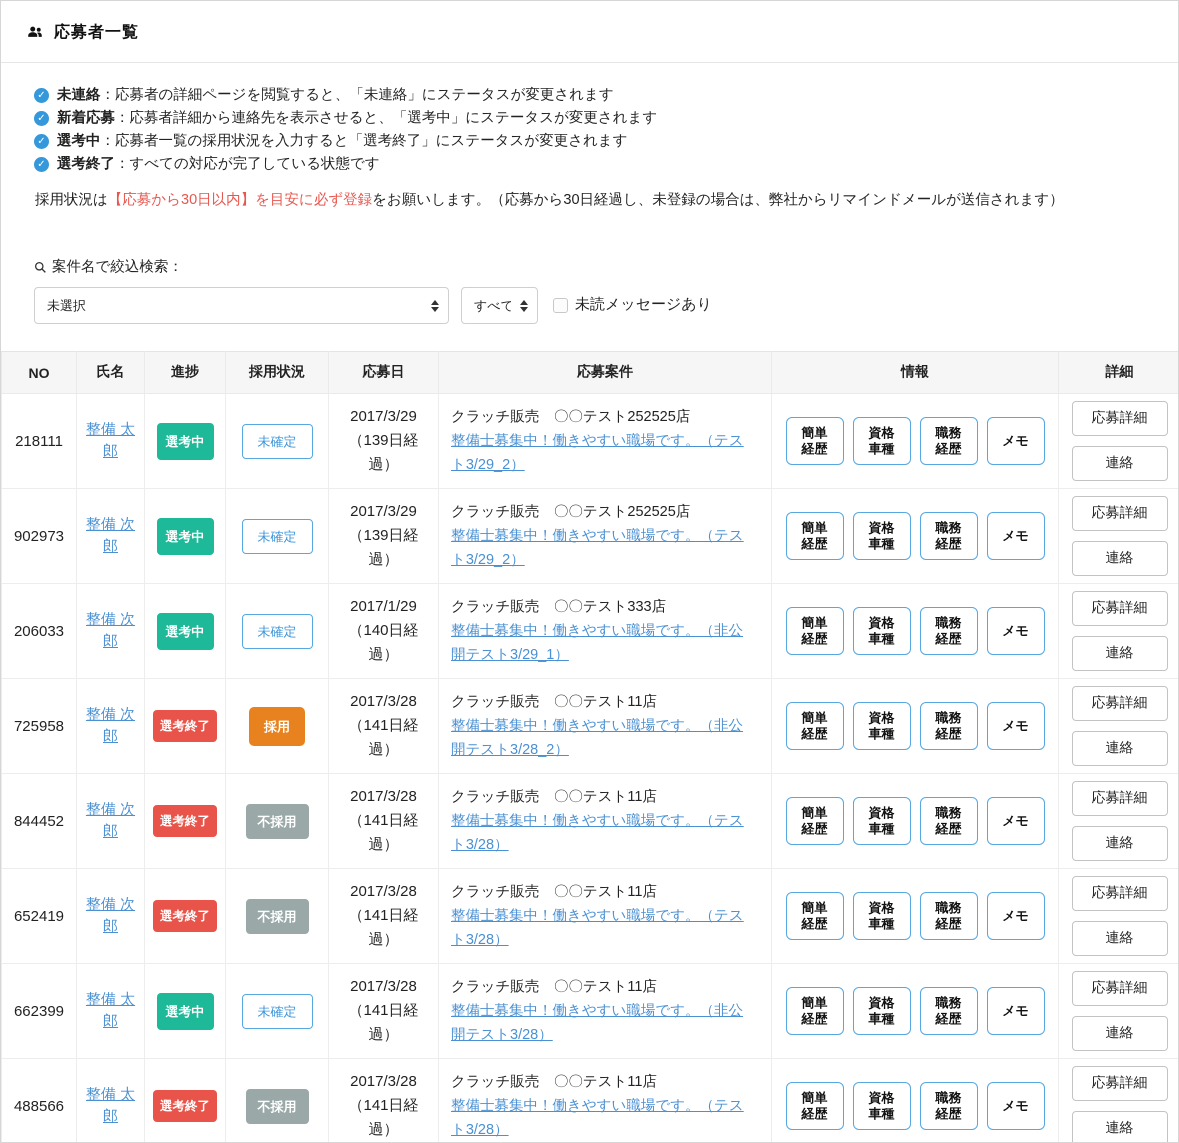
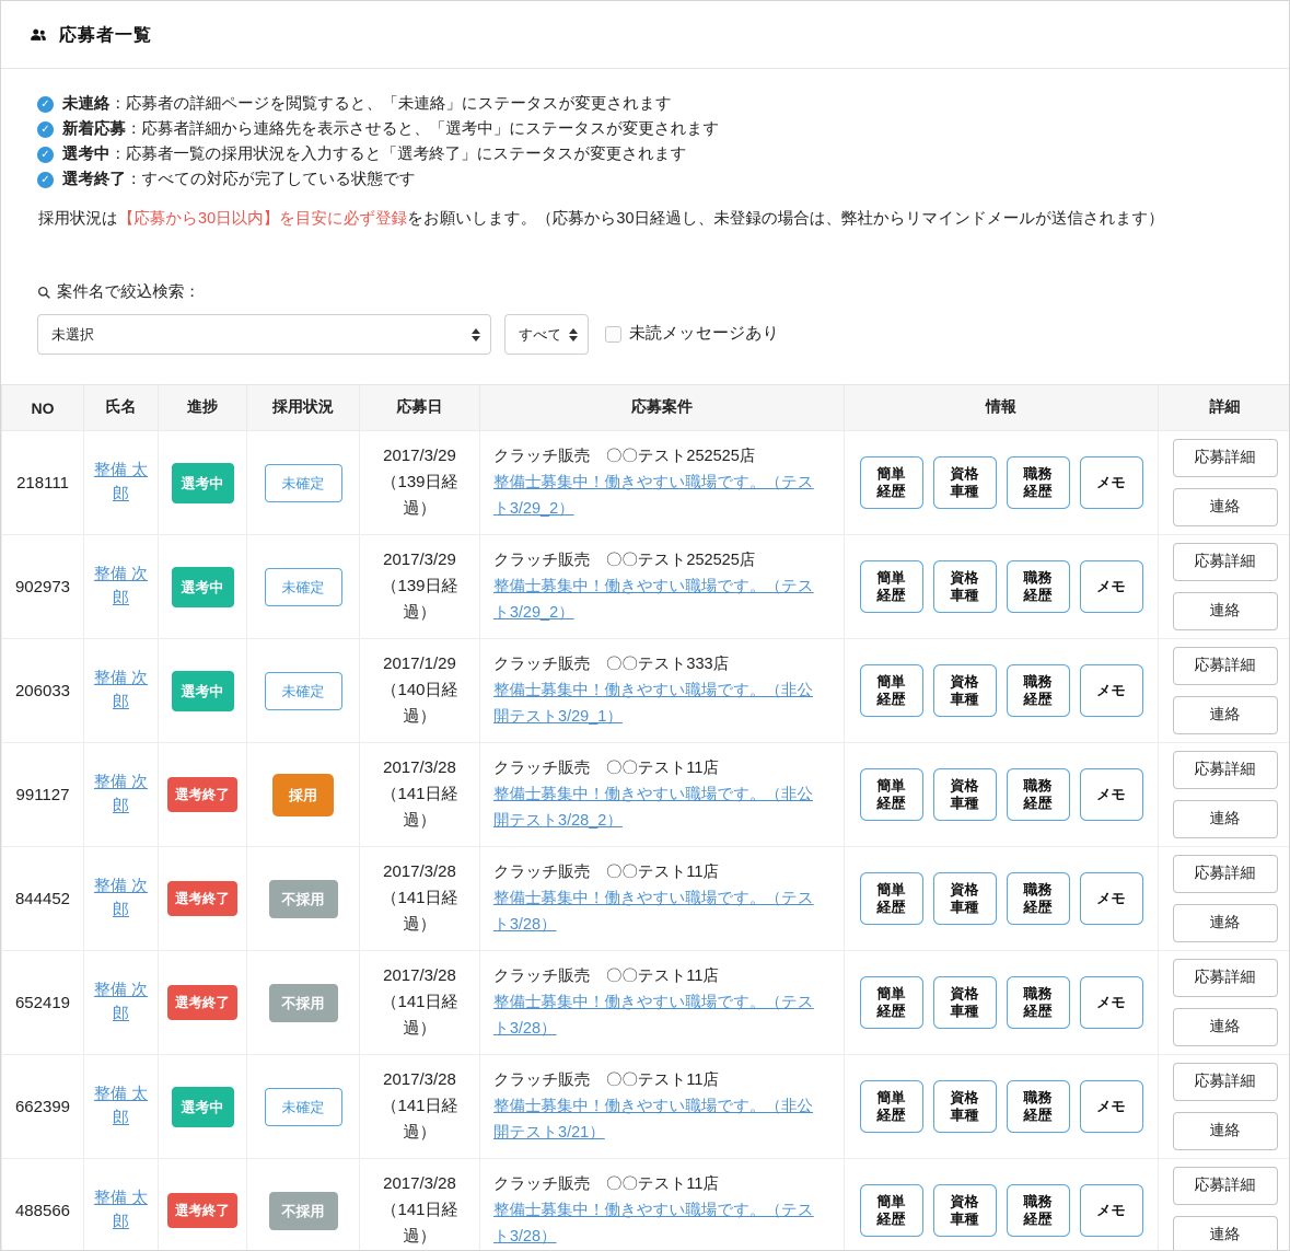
  応募者一覧
  ✓
  未連絡：応募者の詳細ページを閲覧すると、「未連絡」にステータスが変更されます
  ✓
  新着応募：応募者詳細から連絡先を表示させると、「選考中」にステータスが変更されます
  ✓
  選考中：応募者一覧の採用状況を入力すると「選考終了」にステータスが変更されます
  ✓
  選考終了：すべての対応が完了している状態です
  採用状況は【応募から30日以内】を目安に必ず登録をお願いします。（応募から30日経過し、未登録の場合は、弊社からリマインドメールが送信されます）
  案件名で絞込検索：
  未選択
  すべて
  未読メッセージあり
  NO	氏名	進捗	採用状況	応募日	応募案件	情報	詳細
  218111	整備 太郎	選考中	未確定	2017/3/29（139日経過）	クラッチ販売 〇〇テスト252525店 整備士募集中！働きやすい職場です。（テスト3/29_2）	簡単 経歴 資格 車種 職務 経歴 メモ	応募詳細 連絡
  902973	整備 次郎	選考中	未確定	2017/3/29（139日経過）	クラッチ販売 〇〇テスト252525店 整備士募集中！働きやすい職場です。（テスト3/29_2）	簡単 経歴 資格 車種 職務 経歴 メモ	応募詳細 連絡
  206033	整備 次郎	選考中	未確定	2017/1/29（140日経過）	クラッチ販売 〇〇テスト333店 整備士募集中！働きやすい職場です。（非公開テスト3/29_1）	簡単 経歴 資格 車種 職務 経歴 メモ	応募詳細 連絡
- 725958	整備 次郎	選考終了	採用	2017/3/28（141日経過）	クラッチ販売 〇〇テスト11店 整備士募集中！働きやすい職場です。（非公開テスト3/28_2）	簡単 経歴 資格 車種 職務 経歴 メモ	応募詳細 連絡
+ 991127	整備 次郎	選考終了	採用	2017/3/28（141日経過）	クラッチ販売 〇〇テスト11店 整備士募集中！働きやすい職場です。（非公開テスト3/28_2）	簡単 経歴 資格 車種 職務 経歴 メモ	応募詳細 連絡
  844452	整備 次郎	選考終了	不採用	2017/3/28（141日経過）	クラッチ販売 〇〇テスト11店 整備士募集中！働きやすい職場です。（テスト3/28）	簡単 経歴 資格 車種 職務 経歴 メモ	応募詳細 連絡
  652419	整備 次郎	選考終了	不採用	2017/3/28（141日経過）	クラッチ販売 〇〇テスト11店 整備士募集中！働きやすい職場です。（テスト3/28）	簡単 経歴 資格 車種 職務 経歴 メモ	応募詳細 連絡
- 662399	整備 太郎	選考中	未確定	2017/3/28（141日経過）	クラッチ販売 〇〇テスト11店 整備士募集中！働きやすい職場です。（非公開テスト3/28）	簡単 経歴 資格 車種 職務 経歴 メモ	応募詳細 連絡
+ 662399	整備 太郎	選考中	未確定	2017/3/28（141日経過）	クラッチ販売 〇〇テスト11店 整備士募集中！働きやすい職場です。（非公開テスト3/21）	簡単 経歴 資格 車種 職務 経歴 メモ	応募詳細 連絡
  488566	整備 太郎	選考終了	不採用	2017/3/28（141日経過）	クラッチ販売 〇〇テスト11店 整備士募集中！働きやすい職場です。（テスト3/28）	簡単 経歴 資格 車種 職務 経歴 メモ	応募詳細 連絡
